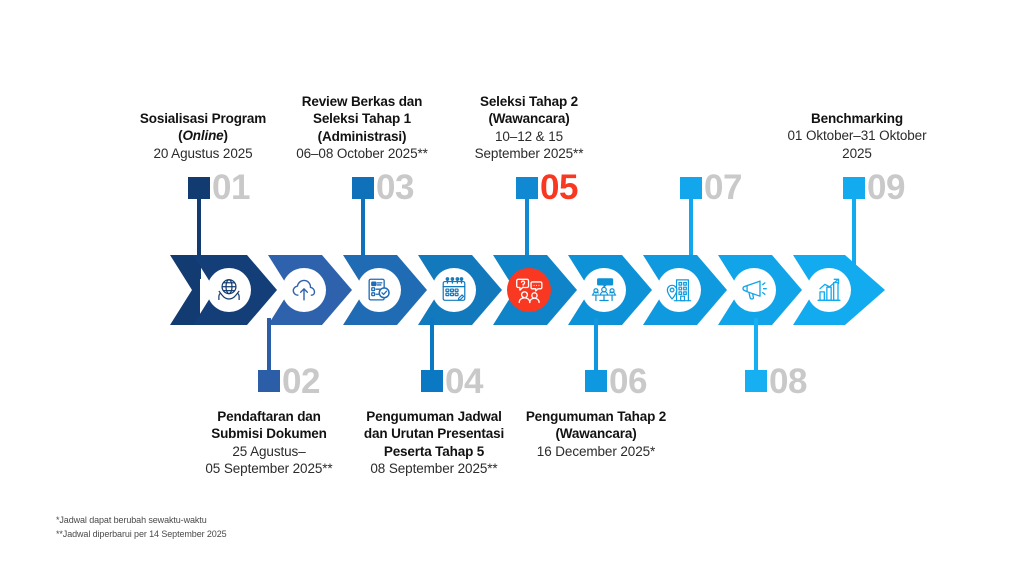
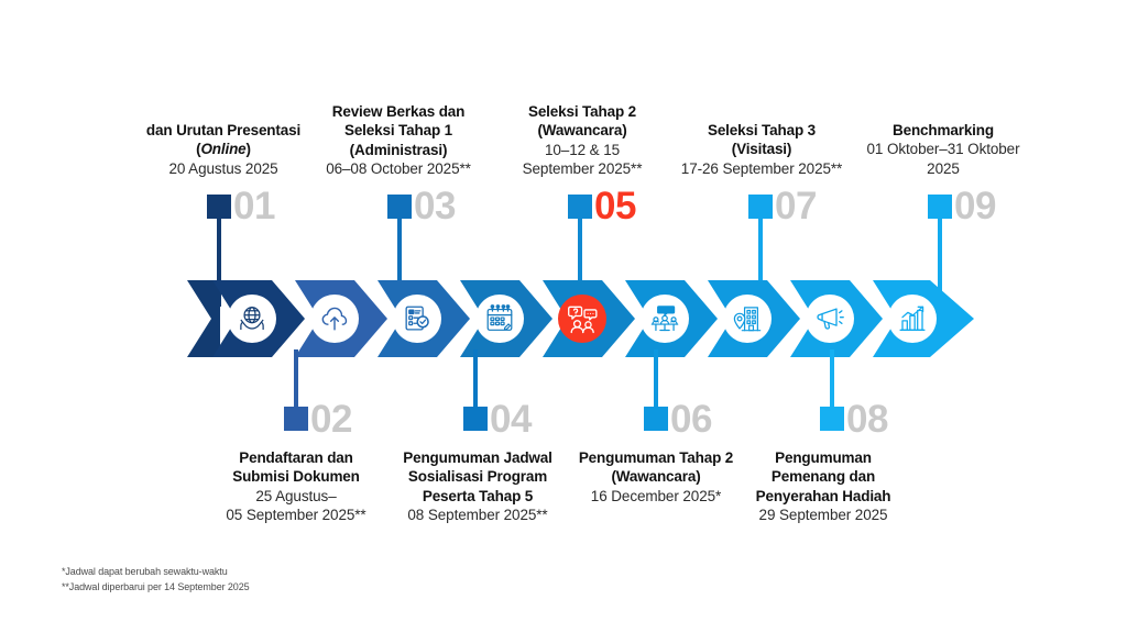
- Sosialisasi Program
+ dan Urutan Presentasi
  (Online)
  20 Agustus 2025
  Review Berkas dan
  Seleksi Tahap 1
  (Administrasi)
  06–08 October 2025**
  Seleksi Tahap 2
  (Wawancara)
  10–12 & 15
  September 2025**
+ Seleksi Tahap 3
+ (Visitasi)
+ 17-26 September 2025**
  Benchmarking
  01 Oktober–31 Oktober
  2025
  01
  03
  05
  07
  09
  02
  04
  06
  08
  Pendaftaran dan
  Submisi Dokumen
  25 Agustus–
  05 September 2025**
  Pengumuman Jadwal
- dan Urutan Presentasi
+ Sosialisasi Program
  Peserta Tahap 5
  08 September 2025**
  Pengumuman Tahap 2
  (Wawancara)
  16 December 2025*
+ Pengumuman
+ Pemenang dan
+ Penyerahan Hadiah
+ 29 September 2025
  *Jadwal dapat berubah sewaktu-waktu
  **Jadwal diperbarui per 14 September 2025
